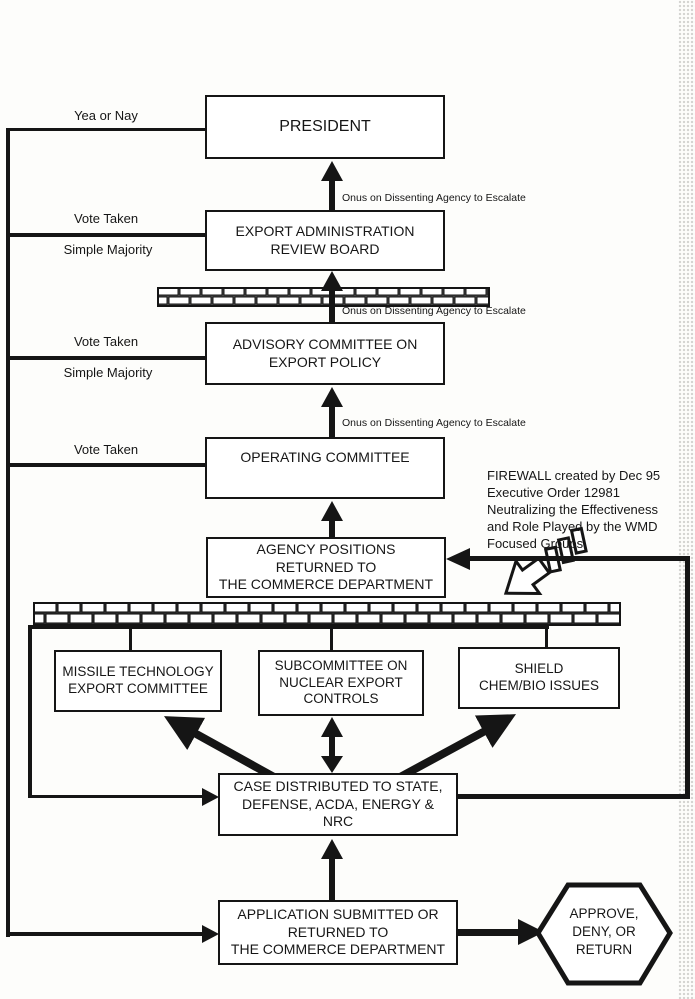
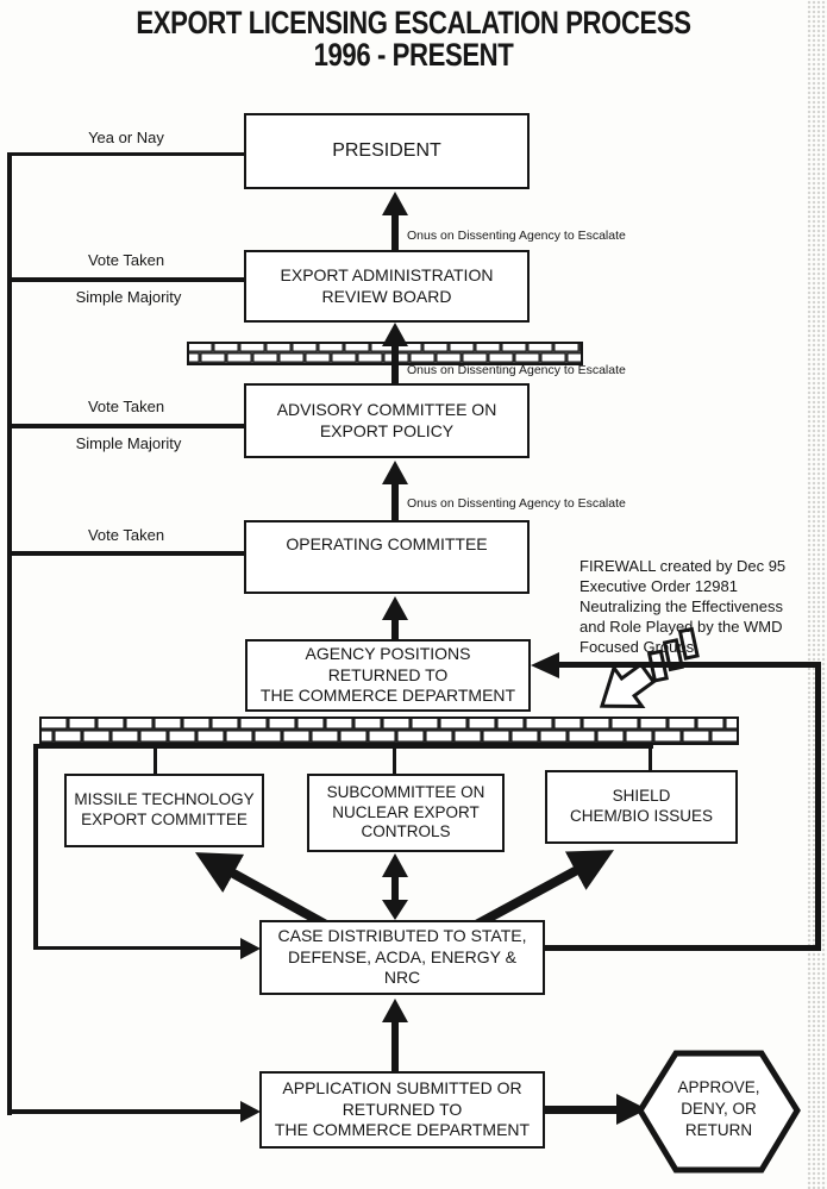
+ EXPORT LICENSING ESCALATION PROCESS
+ 1996 - PRESENT
  PRESIDENT
  EXPORT ADMINISTRATION
  REVIEW BOARD
  ADVISORY COMMITTEE ON
  EXPORT POLICY
  OPERATING COMMITTEE
  AGENCY POSITIONS
  RETURNED TO
  THE COMMERCE DEPARTMENT
  MISSILE TECHNOLOGY
  EXPORT COMMITTEE
  SUBCOMMITTEE ON
  NUCLEAR EXPORT
  CONTROLS
  SHIELD
  CHEM/BIO ISSUES
  CASE DISTRIBUTED TO STATE,
  DEFENSE, ACDA, ENERGY &
  NRC
  APPLICATION SUBMITTED OR
  RETURNED TO
  THE COMMERCE DEPARTMENT
  APPROVE,
  DENY, OR
  RETURN
  Yea or Nay
  Vote Taken
  Simple Majority
  Vote Taken
  Simple Majority
  Vote Taken
  Onus on Dissenting Agency to Escalate
  Onus on Dissenting Agency to Escalate
  Onus on Dissenting Agency to Escalate
  FIREWALL created by Dec 95
  Executive Order 12981
  Neutralizing the Effectiveness
  and Role Played by the WMD
  Focused Groups.
